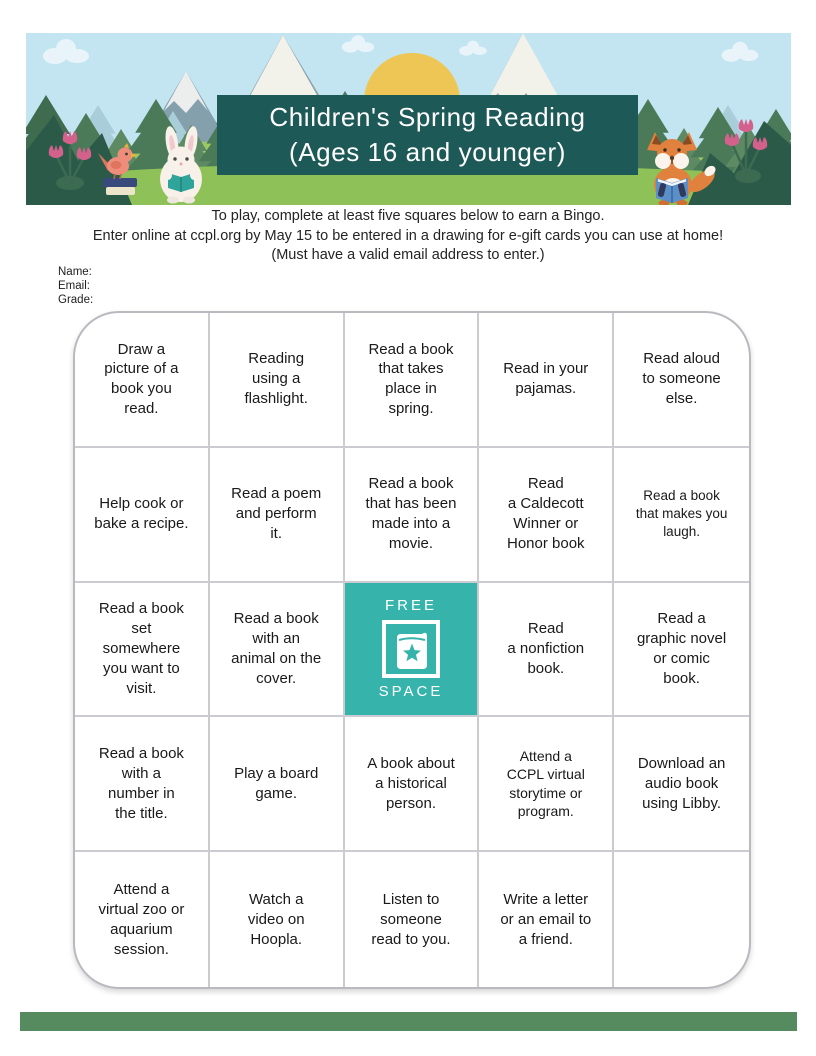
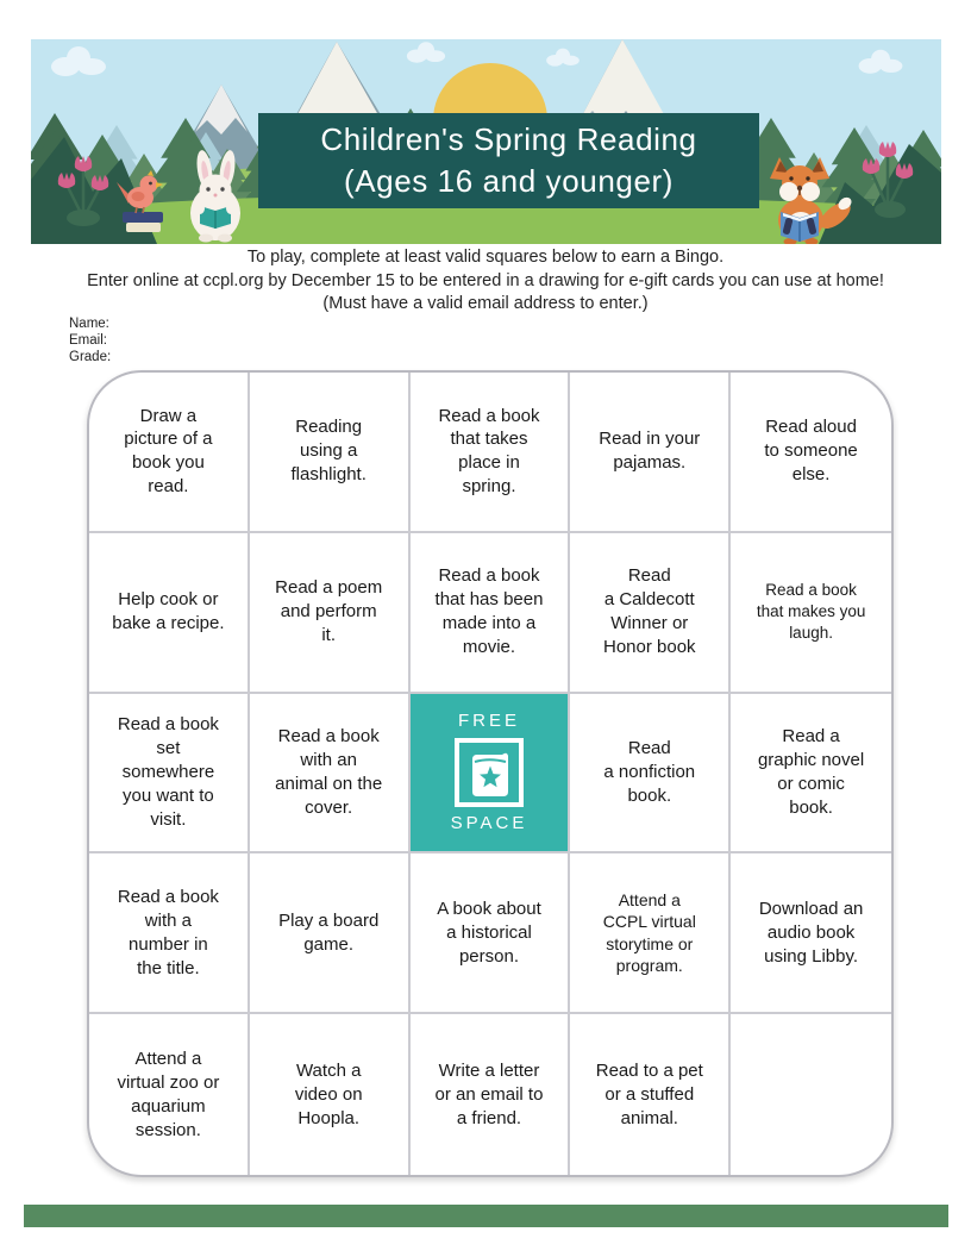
  Children's Spring Reading
  (Ages 16 and younger)
- To play, complete at least five squares below to earn a Bingo.
+ To play, complete at least valid squares below to earn a Bingo.
- Enter online at ccpl.org by May 15 to be entered in a drawing for e-gift cards you can use at home!
+ Enter online at ccpl.org by December 15 to be entered in a drawing for e-gift cards you can use at home!
  (Must have a valid email address to enter.)
  Name:
  Email:
  Grade:
  Draw a
  picture of a
  book you
  read.
  Reading
  using a
  flashlight.
  Read a book
  that takes
  place in
  spring.
  Read in your
  pajamas.
  Read aloud
  to someone
  else.
  Help cook or
  bake a recipe.
  Read a poem
  and perform
  it.
  Read a book
  that has been
  made into a
  movie.
  Read
  a Caldecott
  Winner or
  Honor book
  Read a book
  that makes you
  laugh.
  Read a book
  set
  somewhere
  you want to
  visit.
  Read a book
  with an
  animal on the
  cover.
  FREE
  SPACE
  Read
  a nonfiction
  book.
  Read a
  graphic novel
  or comic
  book.
  Read a book
  with a
  number in
  the title.
  Play a board
  game.
  A book about
  a historical
  person.
  Attend a
  CCPL virtual
  storytime or
  program.
  Download an
  audio book
  using Libby.
  Attend a
  virtual zoo or
  aquarium
  session.
  Watch a
  video on
  Hoopla.
- Listen to
- someone
- read to you.
  Write a letter
  or an email to
  a friend.
+ Read to a pet
+ or a stuffed
+ animal.
